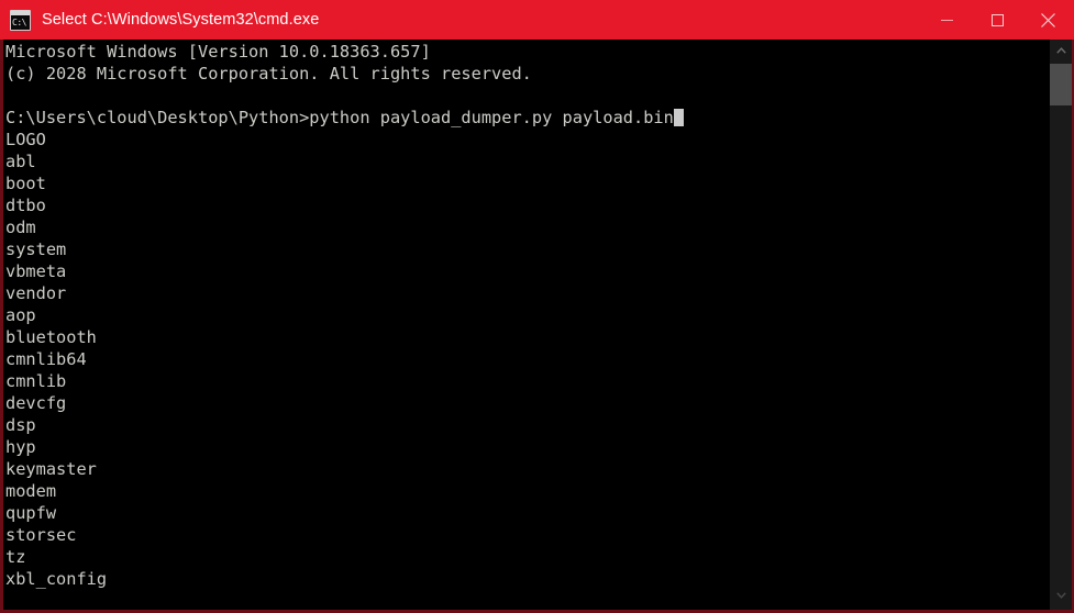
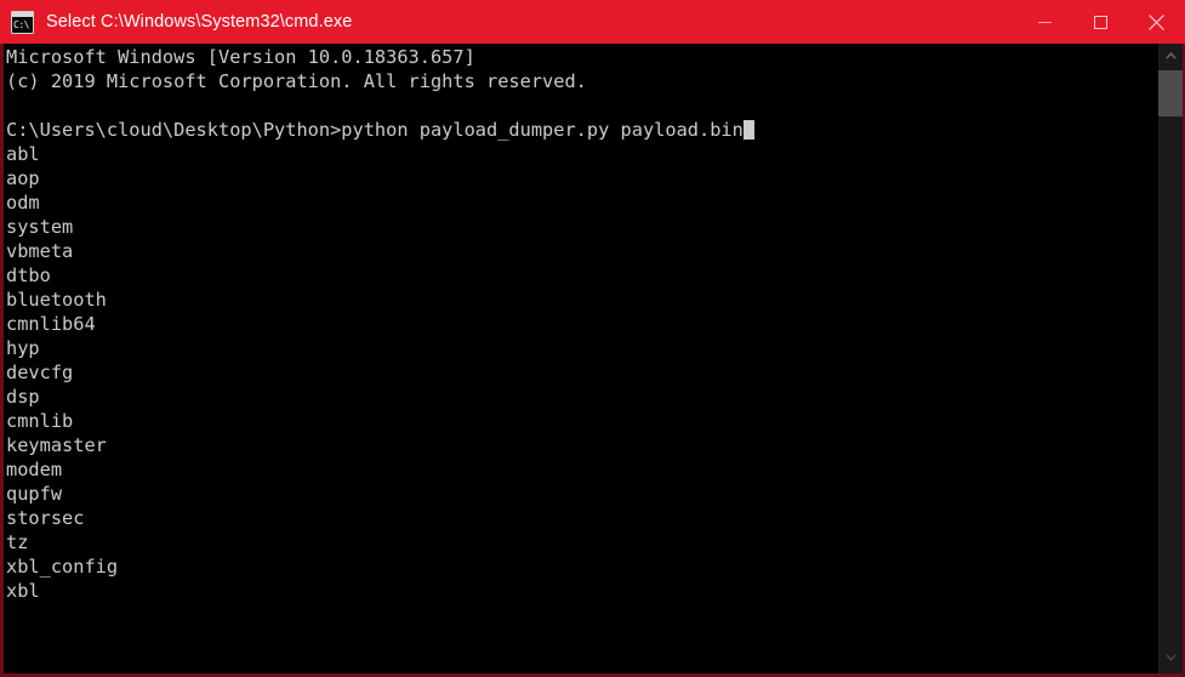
  C:\
  Select C:\Windows\System32\cmd.exe
  Microsoft Windows [Version 10.0.18363.657]
- (c) 2028 Microsoft Corporation. All rights reserved.
+ (c) 2019 Microsoft Corporation. All rights reserved.
  C:\Users\cloud\Desktop\Python>python payload_dumper.py payload.bin
- LOGO
  abl
- boot
- dtbo
+ aop
  odm
  system
  vbmeta
- vendor
- aop
+ dtbo
  bluetooth
  cmnlib64
- cmnlib
+ hyp
  devcfg
  dsp
- hyp
+ cmnlib
  keymaster
  modem
  qupfw
  storsec
  tz
  xbl_config
+ xbl
